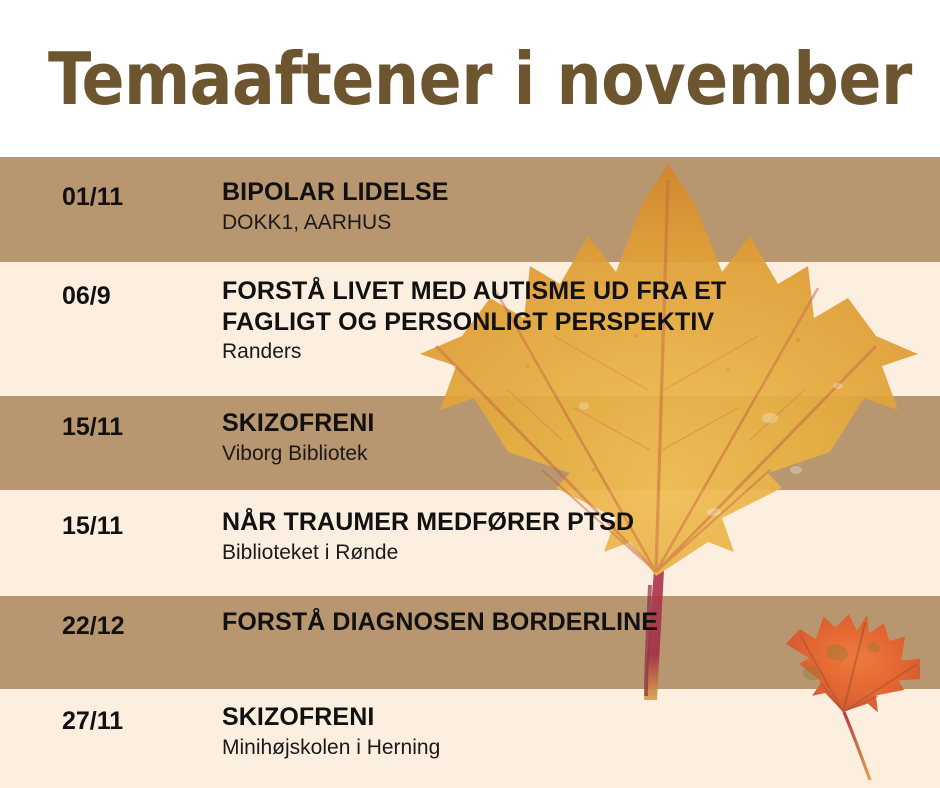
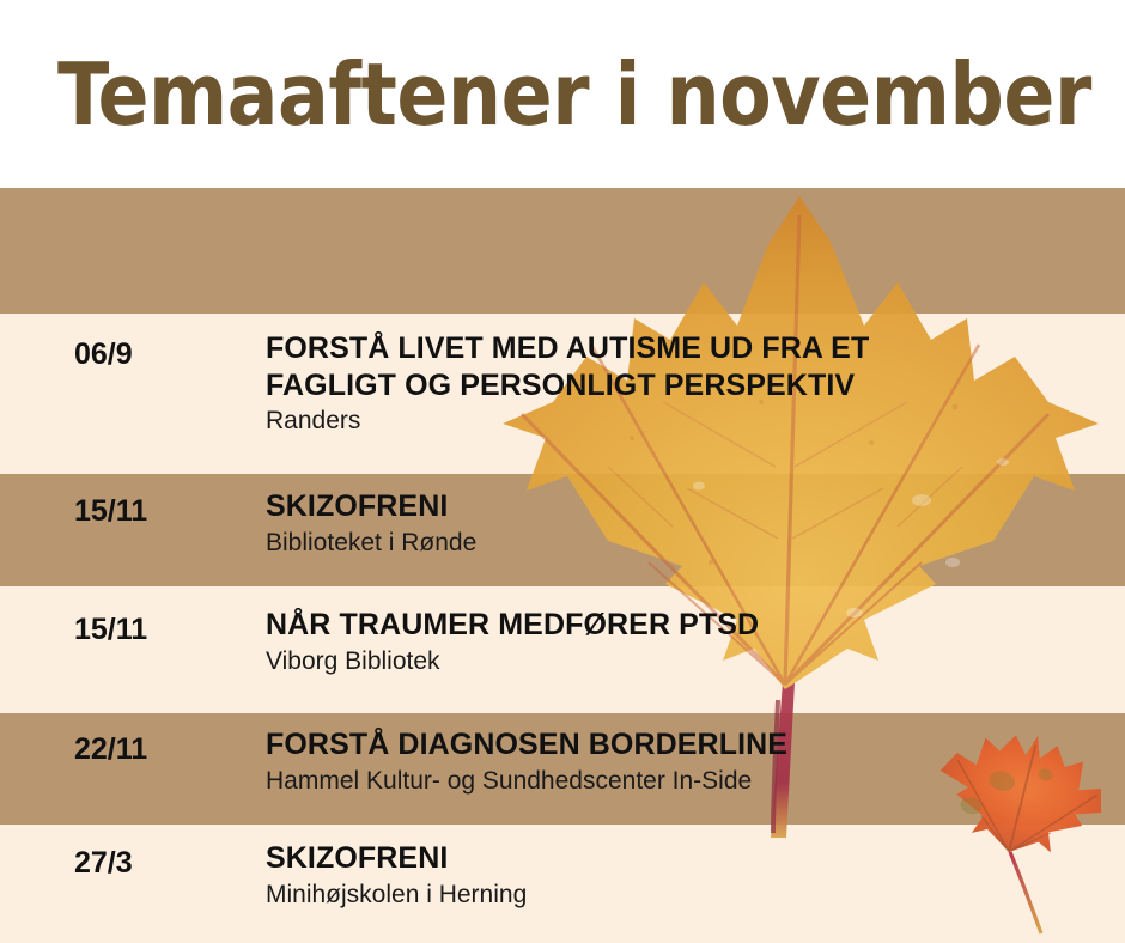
  Temaaftener i november
- 01/11
- BIPOLAR LIDELSE
- DOKK1, AARHUS
  06/9
  FORSTÅ LIVET MED AUTISME UD FRA ET
  FAGLIGT OG PERSONLIGT PERSPEKTIV
  Randers
  15/11
  SKIZOFRENI
- Viborg Bibliotek
+ Biblioteket i Rønde
  15/11
  NÅR TRAUMER MEDFØRER PTSD
- Biblioteket i Rønde
+ Viborg Bibliotek
- 22/12
+ 22/11
  FORSTÅ DIAGNOSEN BORDERLINE
+ Hammel Kultur- og Sundhedscenter In-Side
- 27/11
+ 27/3
  SKIZOFRENI
  Minihøjskolen i Herning
